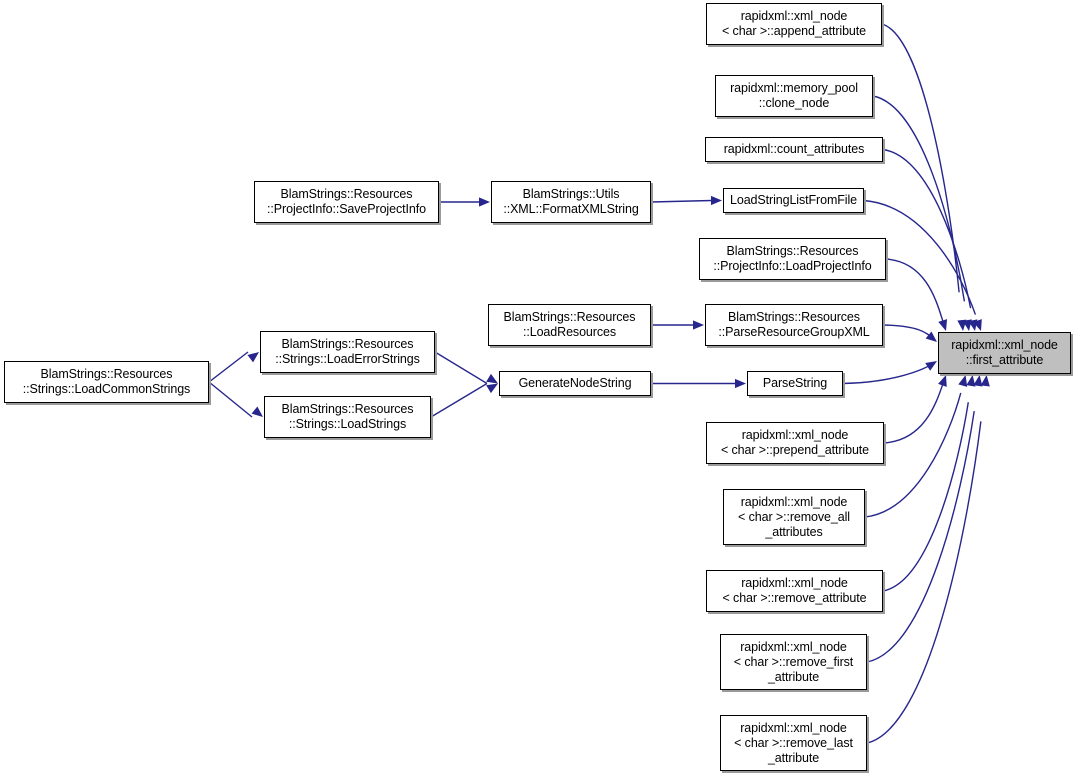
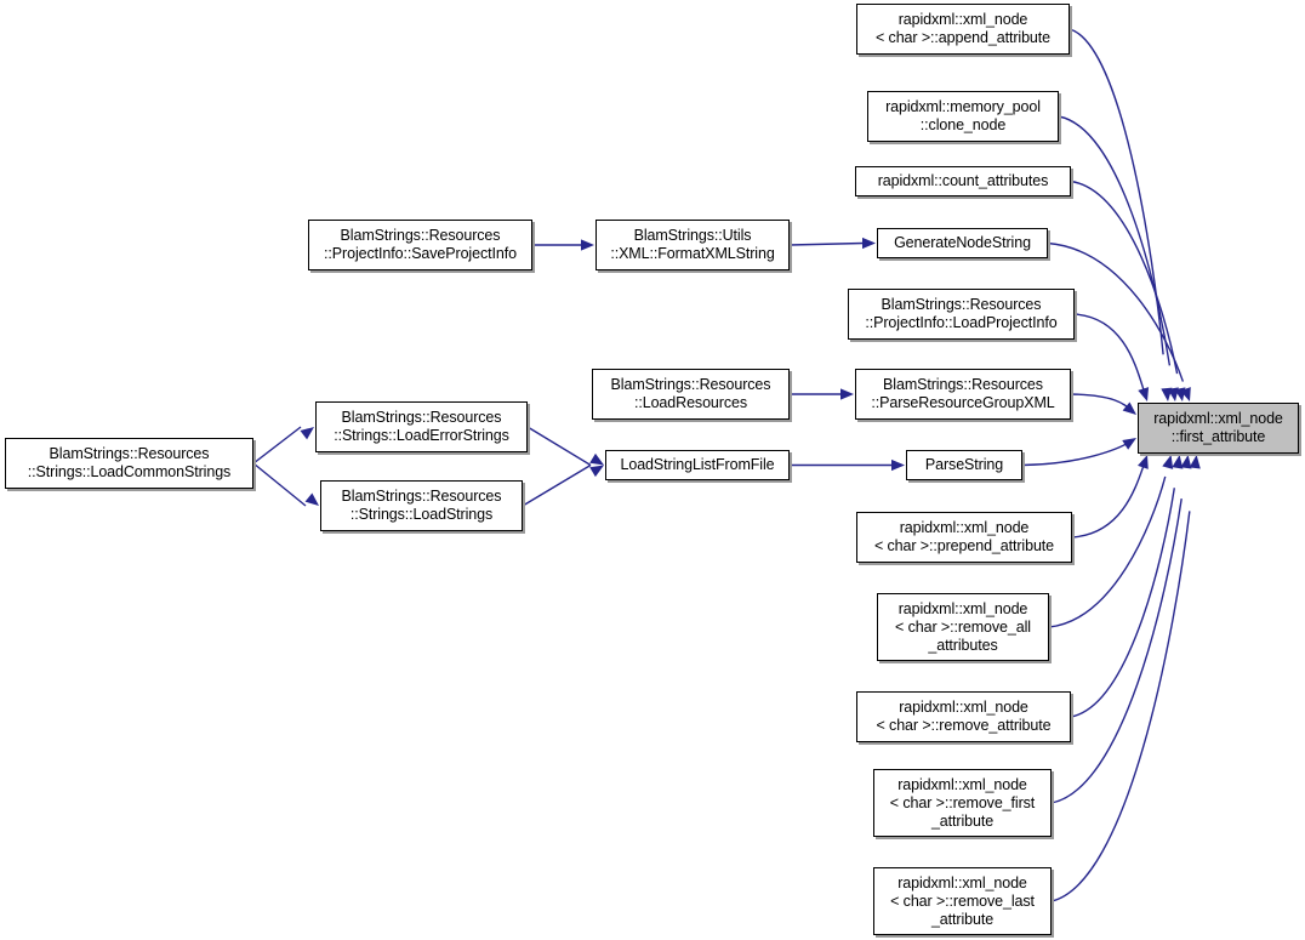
  rapidxml::xml_node
  < char >::append_attribute
  rapidxml::memory_pool
  ::clone_node
  rapidxml::count_attributes
- LoadStringListFromFile
+ GenerateNodeString
  BlamStrings::Resources
  ::ProjectInfo::LoadProjectInfo
  BlamStrings::Resources
  ::ParseResourceGroupXML
  ParseString
  rapidxml::xml_node
  < char >::prepend_attribute
  rapidxml::xml_node
  < char >::remove_all
  _attributes
  rapidxml::xml_node
  < char >::remove_attribute
  rapidxml::xml_node
  < char >::remove_first
  _attribute
  rapidxml::xml_node
  < char >::remove_last
  _attribute
  BlamStrings::Resources
  ::ProjectInfo::SaveProjectInfo
  BlamStrings::Utils
  ::XML::FormatXMLString
  BlamStrings::Resources
  ::LoadResources
- GenerateNodeString
+ LoadStringListFromFile
  BlamStrings::Resources
  ::Strings::LoadErrorStrings
  BlamStrings::Resources
  ::Strings::LoadStrings
  BlamStrings::Resources
  ::Strings::LoadCommonStrings
  rapidxml::xml_node
  ::first_attribute
